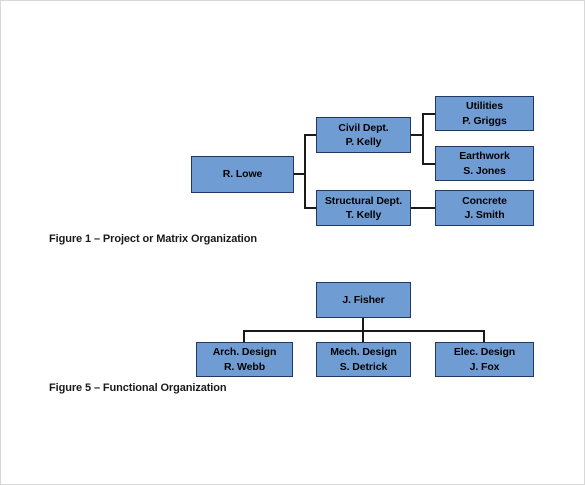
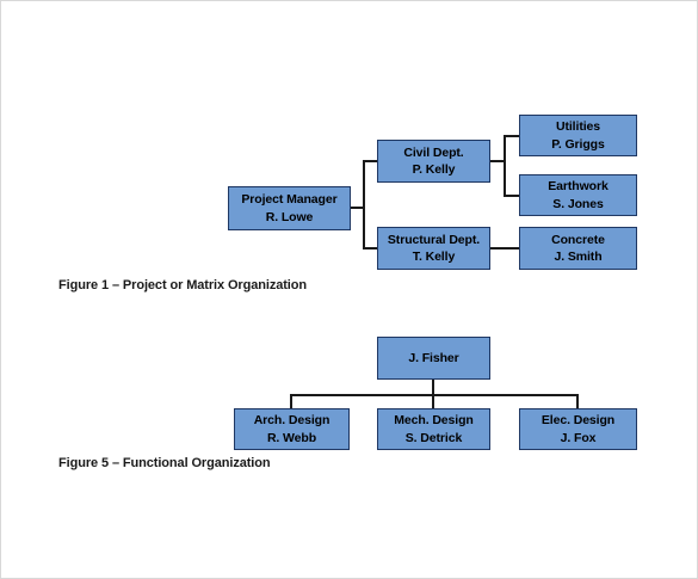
+ Project Manager
  R. Lowe
  Civil Dept.
  P. Kelly
  Structural Dept.
  T. Kelly
  Utilities
  P. Griggs
  Earthwork
  S. Jones
  Concrete
  J. Smith
  Figure 1 – Project or Matrix Organization
  J. Fisher
  Arch. Design
  R. Webb
  Mech. Design
  S. Detrick
  Elec. Design
  J. Fox
  Figure 5 – Functional Organization
